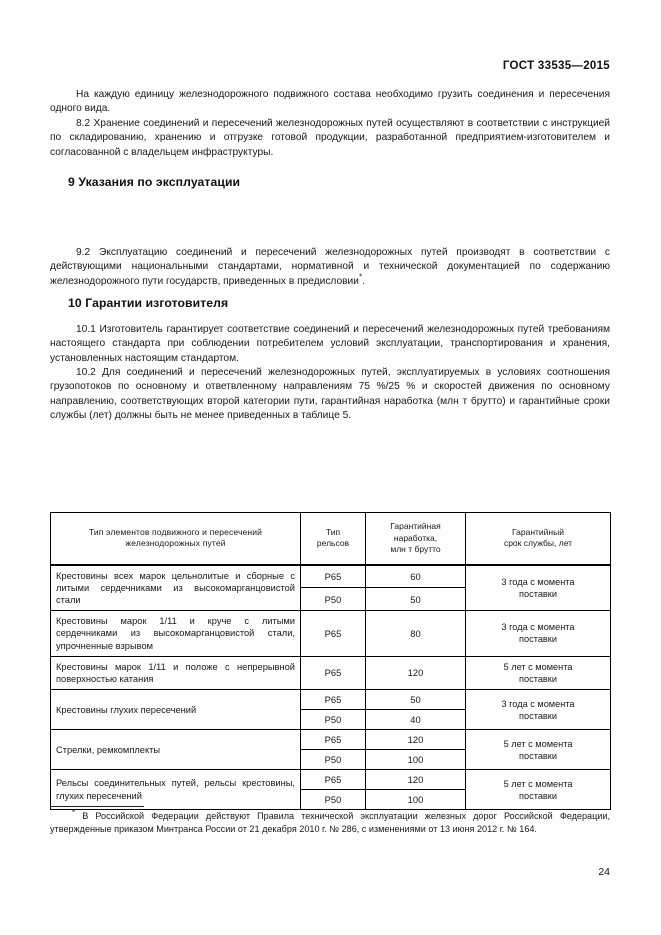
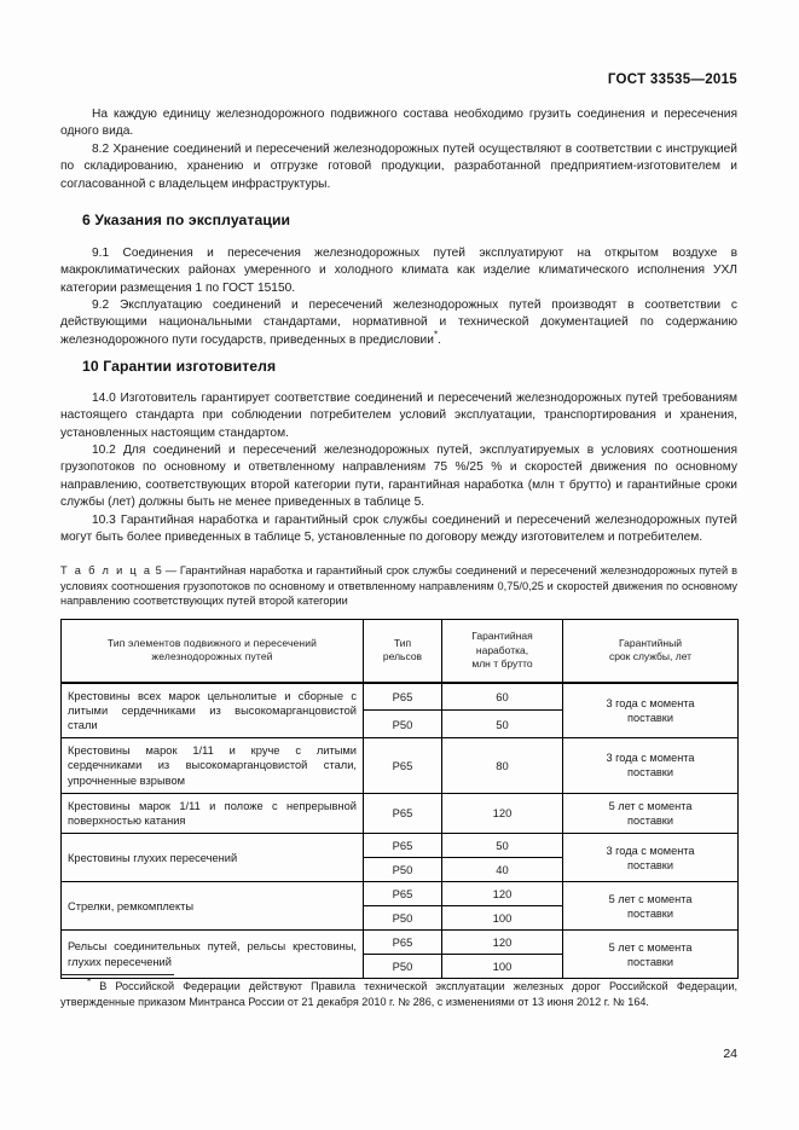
  ГОСТ 33535—2015
  На каждую единицу железнодорожного подвижного состава необходимо грузить соединения и пересечения одного вида.
  8.2 Хранение соединений и пересечений железнодорожных путей осуществляют в соответствии с инструкцией по складированию, хранению и отгрузке готовой продукции, разработанной предприятием-изготовителем и согласованной с владельцем инфраструктуры.
- 9 Указания по эксплуатации
+ 6 Указания по эксплуатации
+ 9.1 Соединения и пересечения железнодорожных путей эксплуатируют на открытом воздухе в макроклиматических районах умеренного и холодного климата как изделие климатического исполнения УХЛ категории размещения 1 по ГОСТ 15150.
  9.2 Эксплуатацию соединений и пересечений железнодорожных путей производят в соответствии с действующими национальными стандартами, нормативной и технической документацией по содержанию железнодорожного пути государств, приведенных в предисловии*.
  10 Гарантии изготовителя
- 10.1 Изготовитель гарантирует соответствие соединений и пересечений железнодорожных путей требованиям настоящего стандарта при соблюдении потребителем условий эксплуатации, транспортирования и хранения, установленных настоящим стандартом.
+ 14.0 Изготовитель гарантирует соответствие соединений и пересечений железнодорожных путей требованиям настоящего стандарта при соблюдении потребителем условий эксплуатации, транспортирования и хранения, установленных настоящим стандартом.
  10.2 Для соединений и пересечений железнодорожных путей, эксплуатируемых в условиях соотношения грузопотоков по основному и ответвленному направлениям 75 %/25 % и скоростей движения по основному направлению, соответствующих второй категории пути, гарантийная наработка (млн т брутто) и гарантийные сроки службы (лет) должны быть не менее приведенных в таблице 5.
+ 10.3 Гарантийная наработка и гарантийный срок службы соединений и пересечений железнодорожных путей могут быть более приведенных в таблице 5, установленные по договору между изготовителем и потребителем.
+ Т а б л и ц а 5 — Гарантийная наработка и гарантийный срок службы соединений и пересечений железнодорожных путей в условиях соотношения грузопотоков по основному и ответвленному направлениям 0,75/0,25 и скоростей движения по основному направлению соответствующих путей второй категории
  Тип элементов подвижного и пересечений железнодорожных путей	Тип рельсов	Гарантийная наработка, млн т брутто	Гарантийный срок службы, лет
  Крестовины всех марок цельнолитые и сборные с литыми сердечниками из высокомарганцовистой стали	Р65	60	3 года с момента поставки
  Р50	50
  Крестовины марок 1/11 и круче с литыми сердечниками из высокомарганцовистой стали, упрочненные взрывом	Р65	80	3 года с момента поставки
  Крестовины марок 1/11 и положе с непрерывной поверхностью катания	Р65	120	5 лет с момента поставки
  Крестовины глухих пересечений	Р65	50	3 года с момента поставки
  Р50	40
  Стрелки, ремкомплекты	Р65	120	5 лет с момента поставки
  Р50	100
  Рельсы соединительных путей, рельсы крестовины, глухих пересечений	Р65	120	5 лет с момента поставки
  Р50	100
  * В Российской Федерации действуют Правила технической эксплуатации железных дорог Российской Федерации, утвержденные приказом Минтранса России от 21 декабря 2010 г. № 286, с изменениями от 13 июня 2012 г. № 164.
  24
